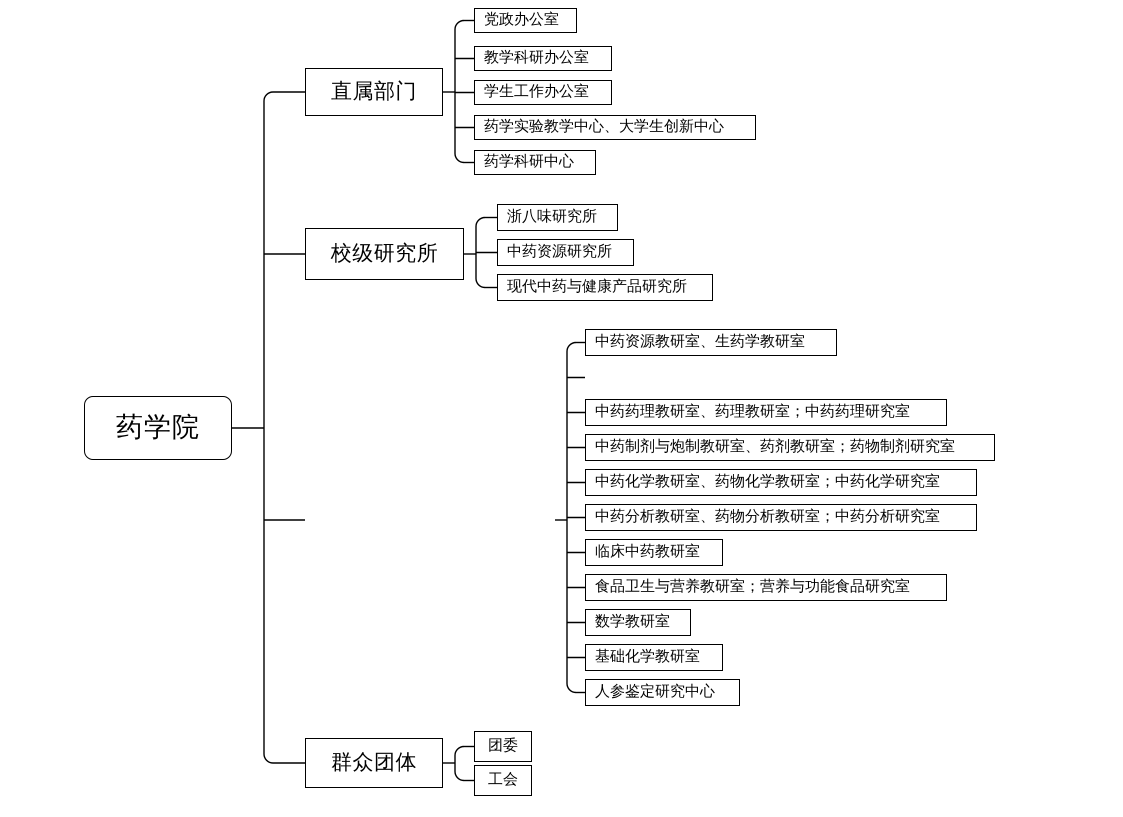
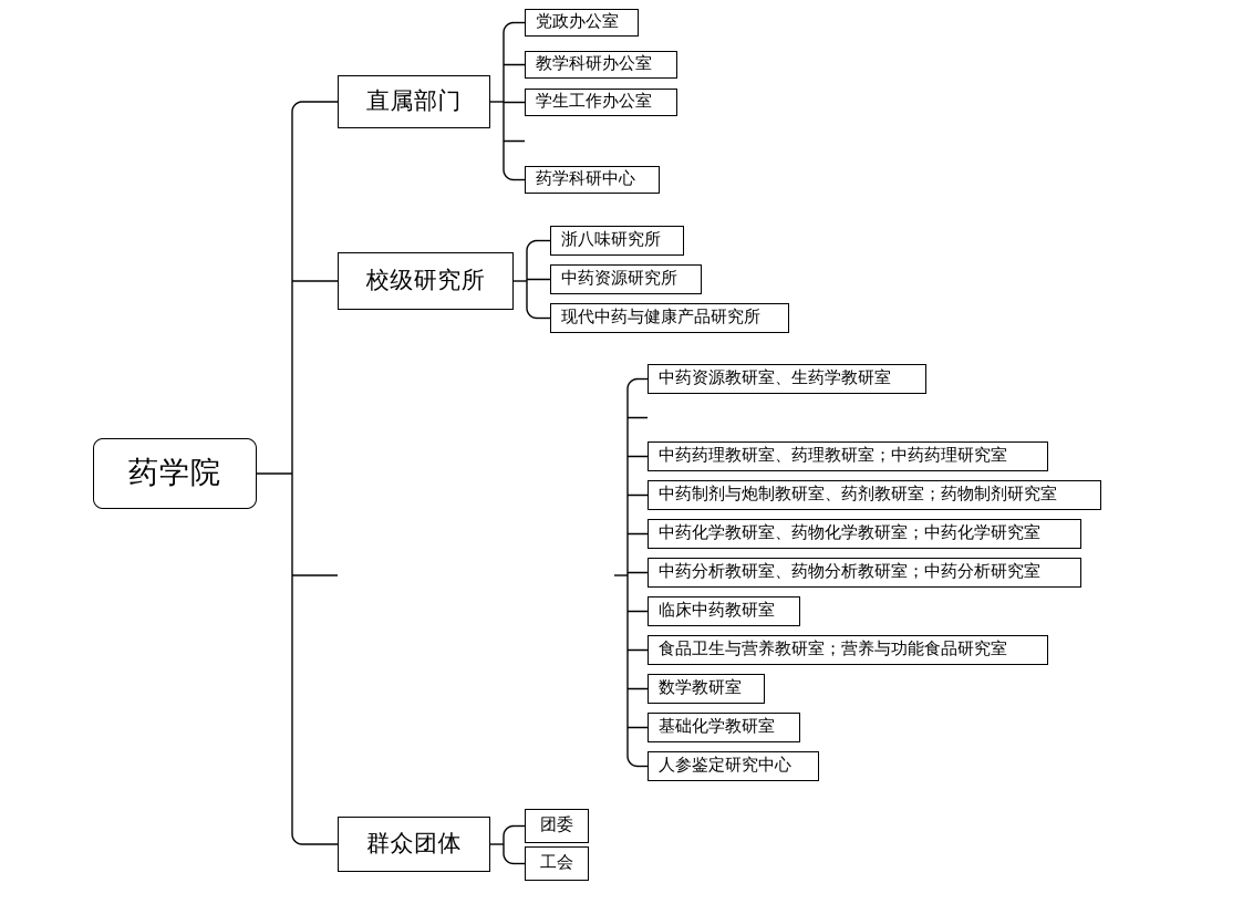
  药学院
  直属部门
  党政办公室
  教学科研办公室
  学生工作办公室
- 药学实验教学中心、大学生创新中心
  药学科研中心
  校级研究所
  浙八味研究所
  中药资源研究所
  现代中药与健康产品研究所
  中药资源教研室、生药学教研室
  中药药理教研室、药理教研室；中药药理研究室
  中药制剂与炮制教研室、药剂教研室；药物制剂研究室
  中药化学教研室、药物化学教研室；中药化学研究室
  中药分析教研室、药物分析教研室；中药分析研究室
  临床中药教研室
  食品卫生与营养教研室；营养与功能食品研究室
  数学教研室
  基础化学教研室
  人参鉴定研究中心
  群众团体
  团委
  工会
